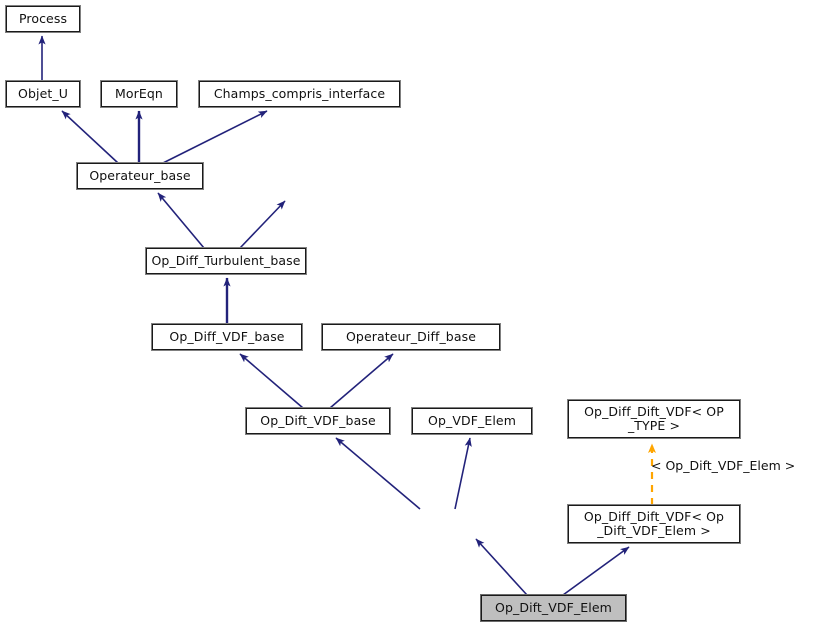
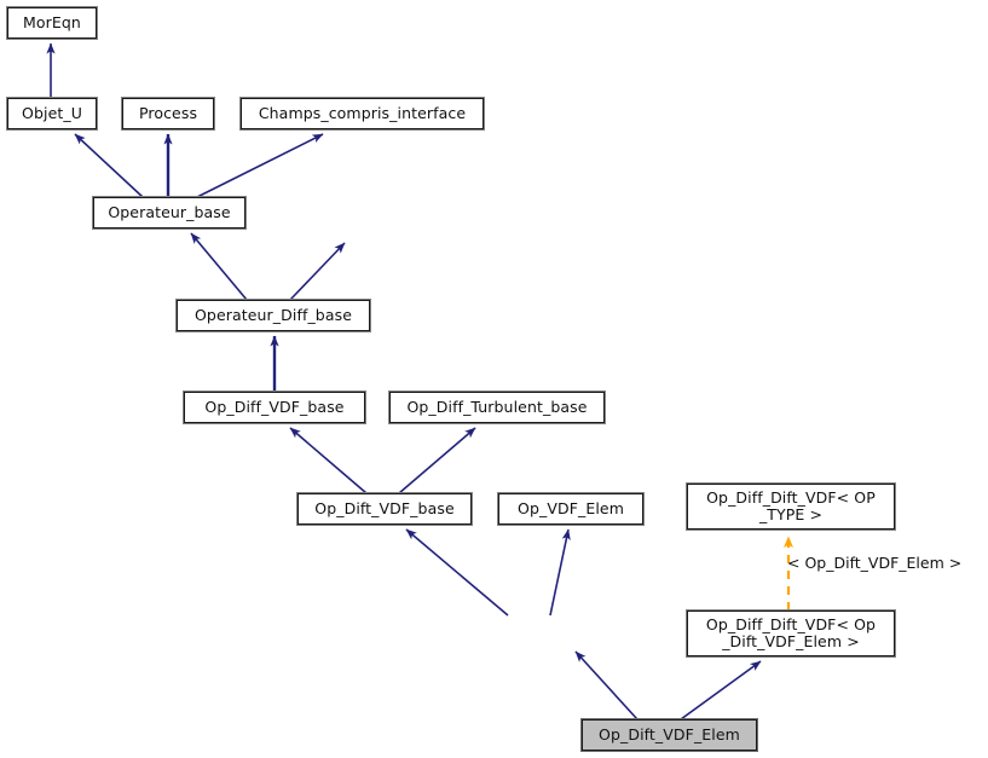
- Process
+ MorEqn
  Objet_U
- MorEqn
+ Process
  Champs_compris_interface
  Operateur_base
- Op_Diff_Turbulent_base
+ Operateur_Diff_base
  Op_Diff_VDF_base
- Operateur_Diff_base
+ Op_Diff_Turbulent_base
  Op_Dift_VDF_base
  Op_VDF_Elem
  Op_Diff_Dift_VDF< OP
  _TYPE >
  Op_Diff_Dift_VDF< Op
  _Dift_VDF_Elem >
  Op_Dift_VDF_Elem
  < Op_Dift_VDF_Elem >
